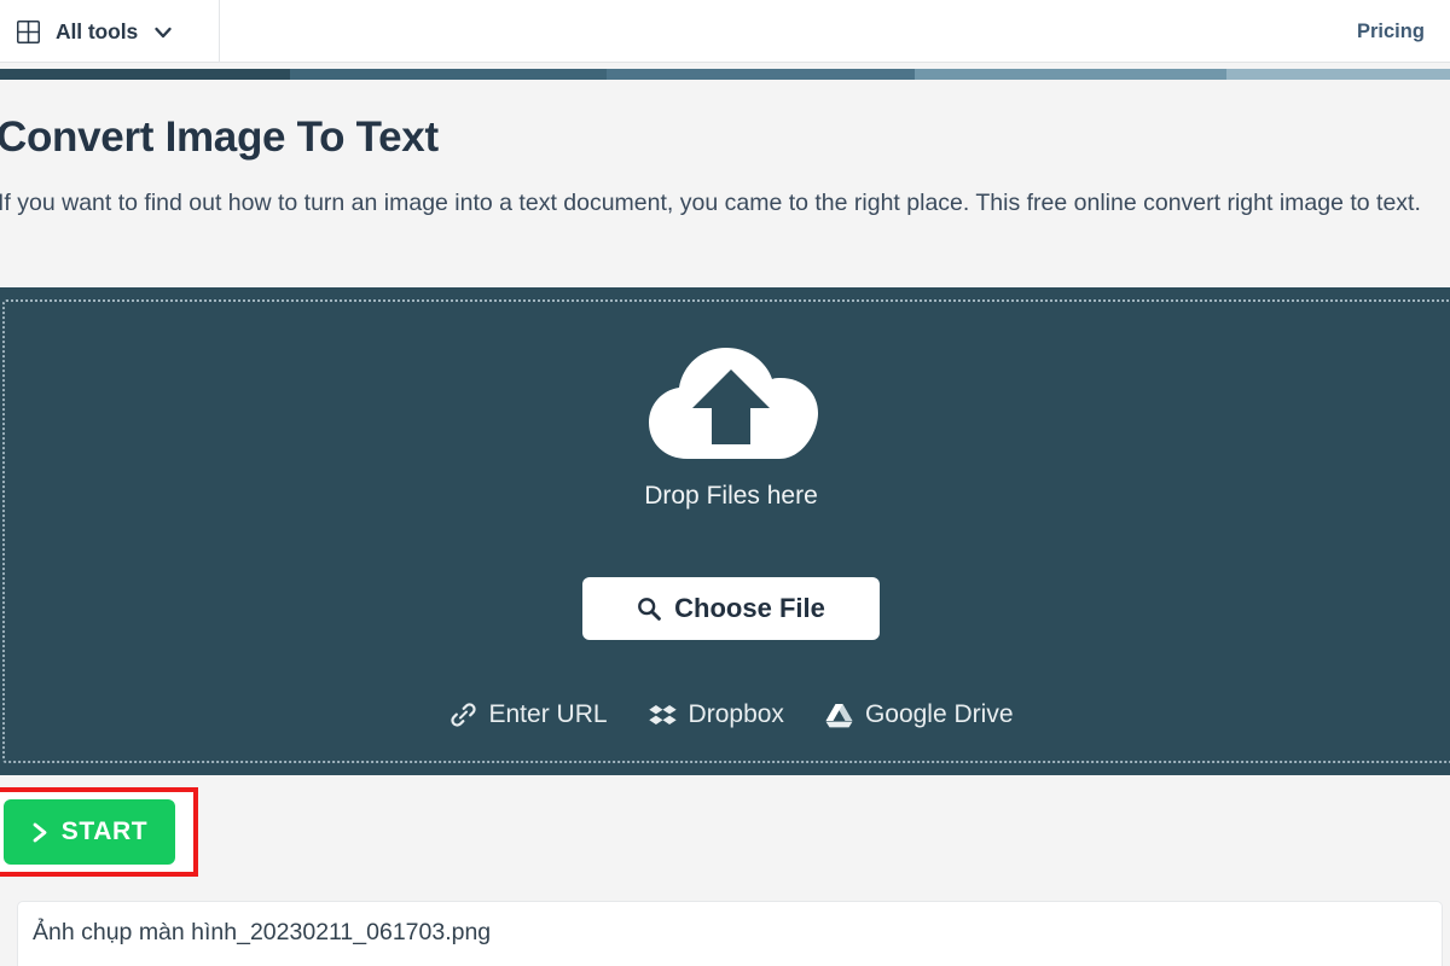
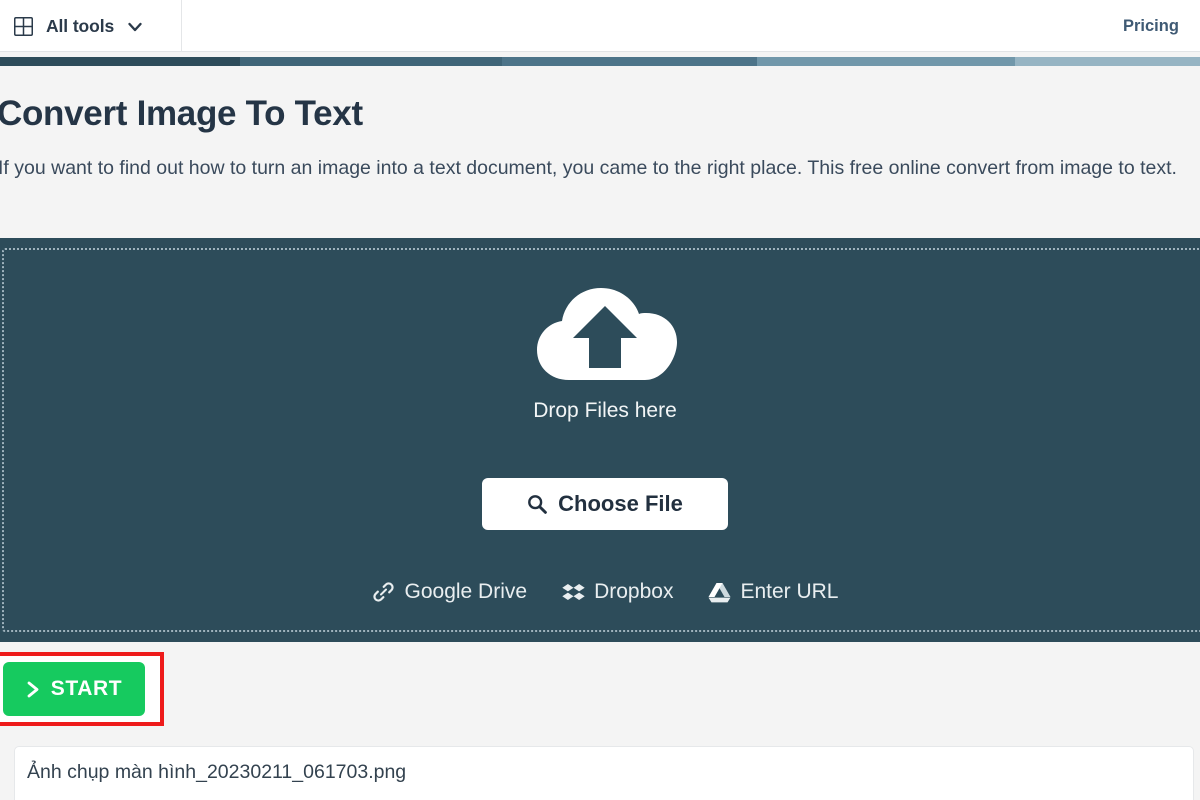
  All tools
  Pricing
  Convert Image To Text
- If you want to find out how to turn an image into a text document, you came to the right place. This free online convert right image to text.
+ If you want to find out how to turn an image into a text document, you came to the right place. This free online convert from image to text.
  Drop Files here
  Choose File
- Enter URL
+ Google Drive
  Dropbox
- Google Drive
+ Enter URL
  START
  Ảnh chụp màn hình_20230211_061703.png
